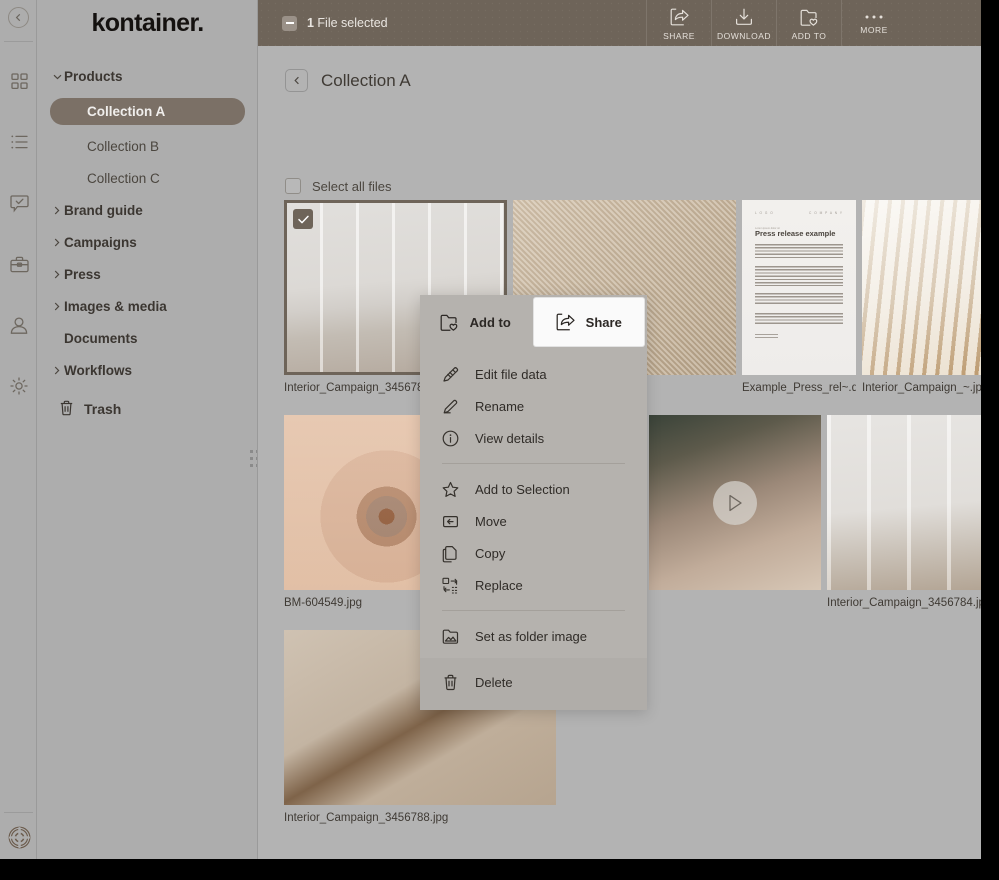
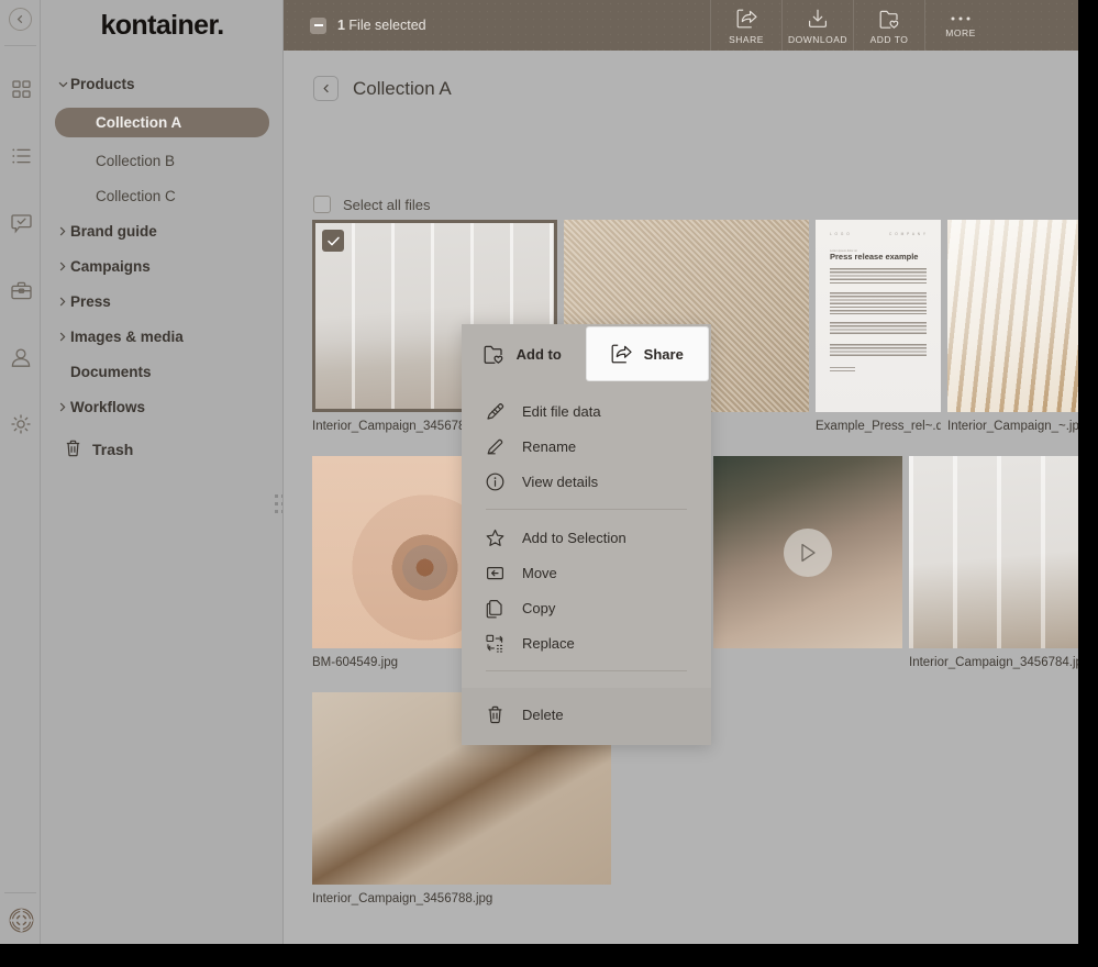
  kontainer.
  Products
  Collection A
  Collection B
  Collection C
  Brand guide
  Campaigns
  Press
  Images & media
  Documents
  Workflows
  Trash
  1 File selected
  SHARE
  DOWNLOAD
  ADD TO
  MORE
  Collection A
  Select all files
  Interior_Campaign_34567
  Press release example
  Example_Press_rel~.d
  Interior_Campaign_~.jp
  BM-604549.jpg
  Interior_Campaign_3456784.j
  Interior_Campaign_3456788.jpg
  Add to
  Share
  Edit file data
  Rename
  View details
  Add to Selection
  Move
  Copy
  Replace
- Set as folder image
  Delete
